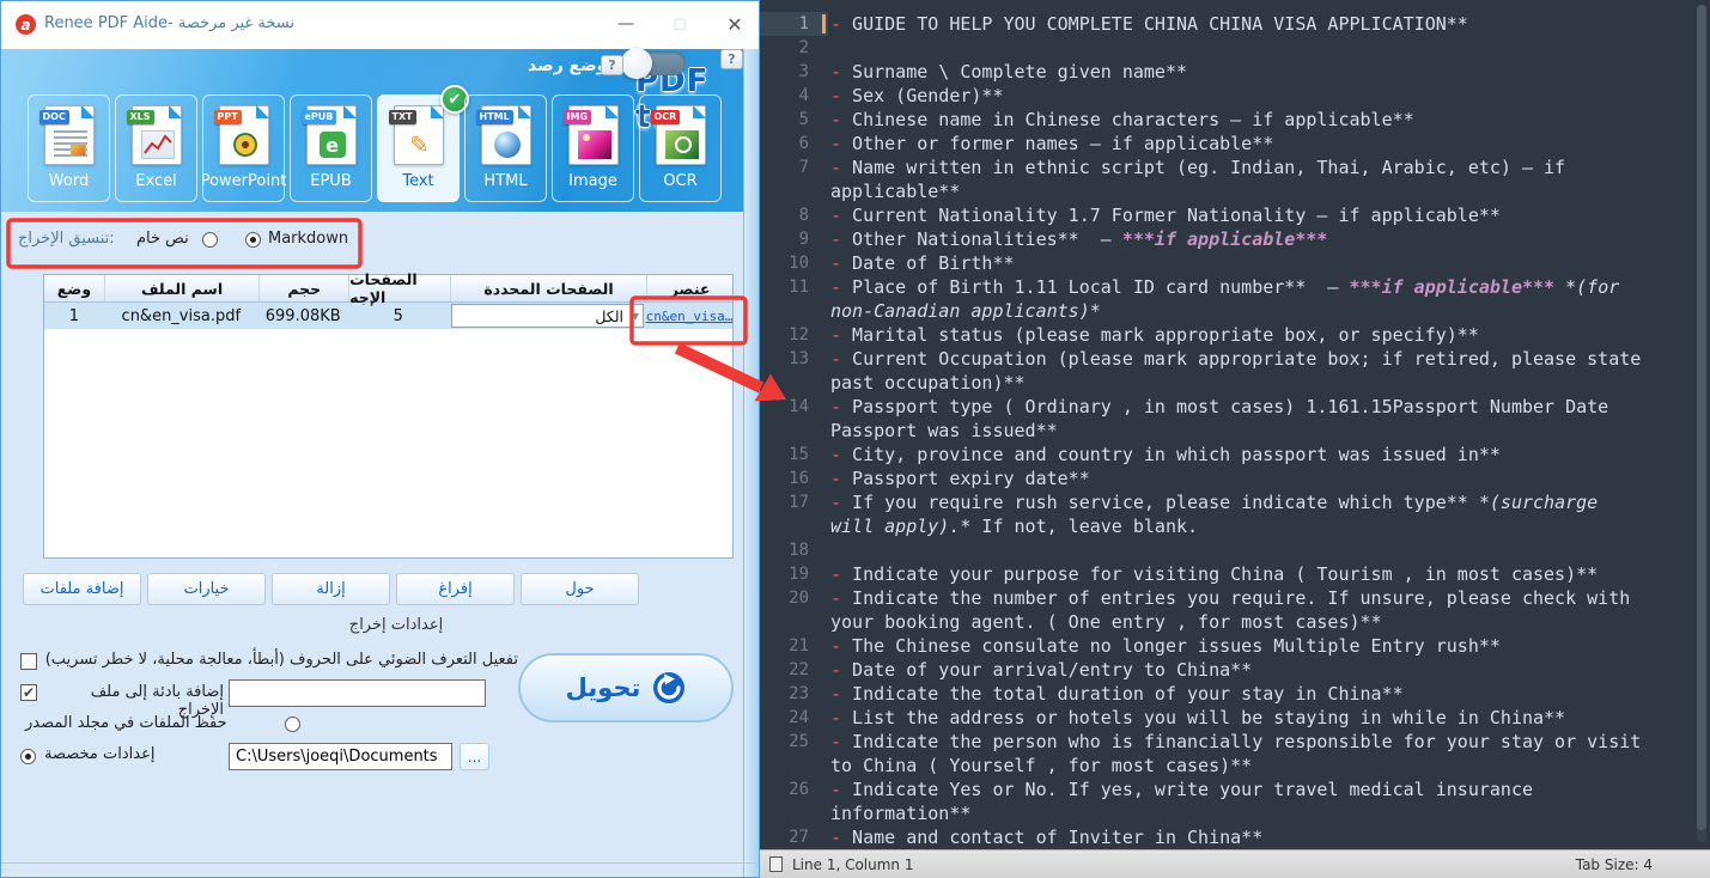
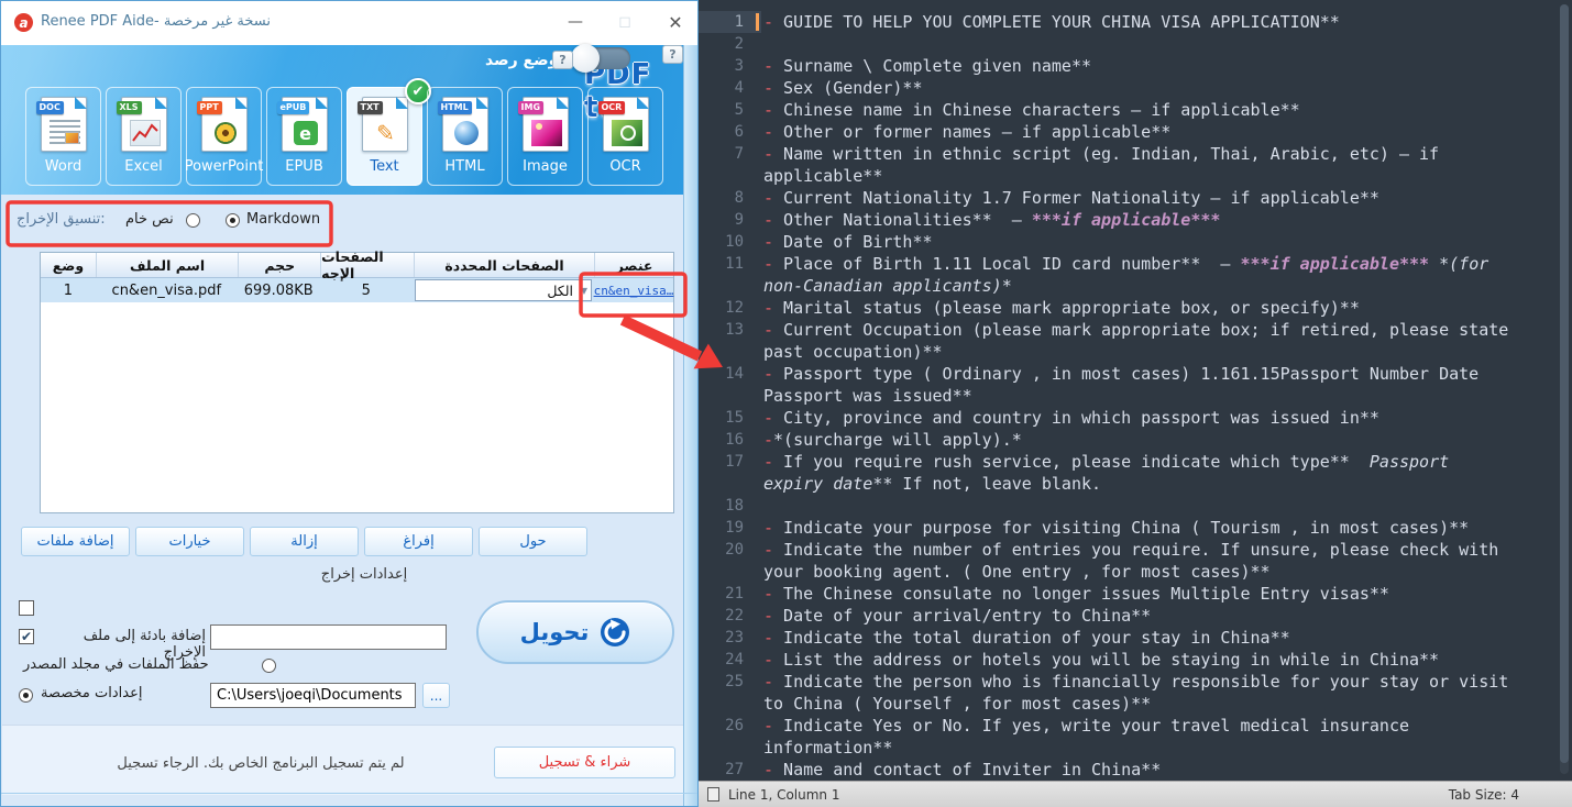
  a
  Renee PDF Aide- نسخة غير مرخصة
  —
  ◻
  ✕
  ضع رصد
  ?
  PDF t
  ?
  DOC
  Word
  XLS
  Excel
  PPT
  PowerPoint
  ePUB
  e
  EPUB
  TXT
  ✎
  ✔
  Text
  HTML
  HTML
  IMG
  Image
  OCR
  OCR
  تنسيق الإخراج:
  نص خام
  Markdown
  وضع
  اسم الملف
  حجم
  الصفحات الإجه
  الصفحات المحددة
  عنصر
  1
  cn&en_visa.pdf
  699.08KB
  5
  الكل
  ▼
  cn&en_visa…
  إضافة ملفات
  خيارات
  إزالة
  إفراغ
  حول
  إعدادات إخراج
- تفعيل التعرف الضوئي على الحروف (أبطأ، معالجة محلية، لا خطر تسريب)
  ✔
  إضافة بادئة إلى ملف الإخراج
  حفظ الملفات في مجلد المصدر
  إعدادات مخصصة
  C:\Users\joeqi\Documents
  ...
  تحويل
+ لم يتم تسجيل البرنامج الخاص بك. الرجاء تسجيل
+ شراء & تسجيل
  1
- - GUIDE TO HELP YOU COMPLETE CHINA CHINA VISA APPLICATION**
+ - GUIDE TO HELP YOU COMPLETE YOUR CHINA VISA APPLICATION**
  2
  3
  - Surname \ Complete given name**
  4
  - Sex (Gender)**
  5
  - Chinese name in Chinese characters – if applicable**
  6
  - Other or former names – if applicable**
  7
  - Name written in ethnic script (eg. Indian, Thai, Arabic, etc) – if applicable**
  8
  - Current Nationality 1.7 Former Nationality – if applicable**
  9
  - Other Nationalities** – ***if applicable***
  10
  - Date of Birth**
  11
  - Place of Birth 1.11 Local ID card number** – ***if applicable*** *(for non-Canadian applicants)*
  12
  - Marital status (please mark appropriate box, or specify)**
  13
  - Current Occupation (please mark appropriate box; if retired, please state past occupation)**
  14
  - Passport type ( Ordinary , in most cases) 1.161.15Passport Number Date Passport was issued**
  15
  - City, province and country in which passport was issued in**
  16
- - Passport expiry date**
+ -*(surcharge will apply).*
  17
- - If you require rush service, please indicate which type** *(surcharge will apply).* If not, leave blank.
+ - If you require rush service, please indicate which type** Passport expiry date** If not, leave blank.
  18
  19
  - Indicate your purpose for visiting China ( Tourism , in most cases)**
  20
  - Indicate the number of entries you require. If unsure, please check with your booking agent. ( One entry , for most cases)**
  21
- - The Chinese consulate no longer issues Multiple Entry rush**
+ - The Chinese consulate no longer issues Multiple Entry visas**
  22
  - Date of your arrival/entry to China**
  23
  - Indicate the total duration of your stay in China**
  24
  - List the address or hotels you will be staying in while in China**
  25
  - Indicate the person who is financially responsible for your stay or visit to China ( Yourself , for most cases)**
  26
  - Indicate Yes or No. If yes, write your travel medical insurance information**
  27
  - Name and contact of Inviter in China**
  Line 1, Column 1
  Tab Size: 4
